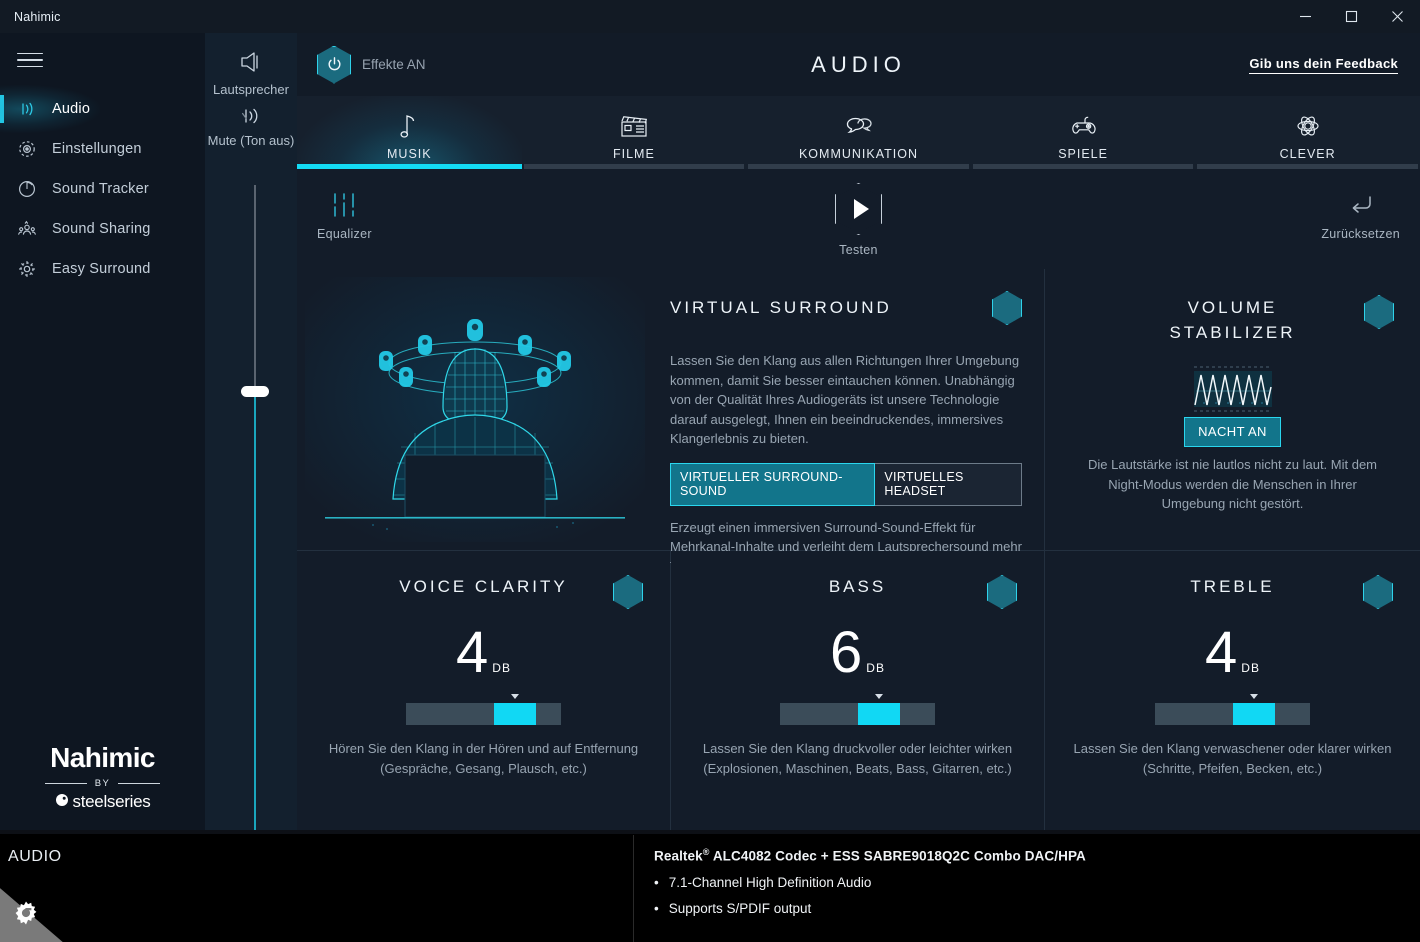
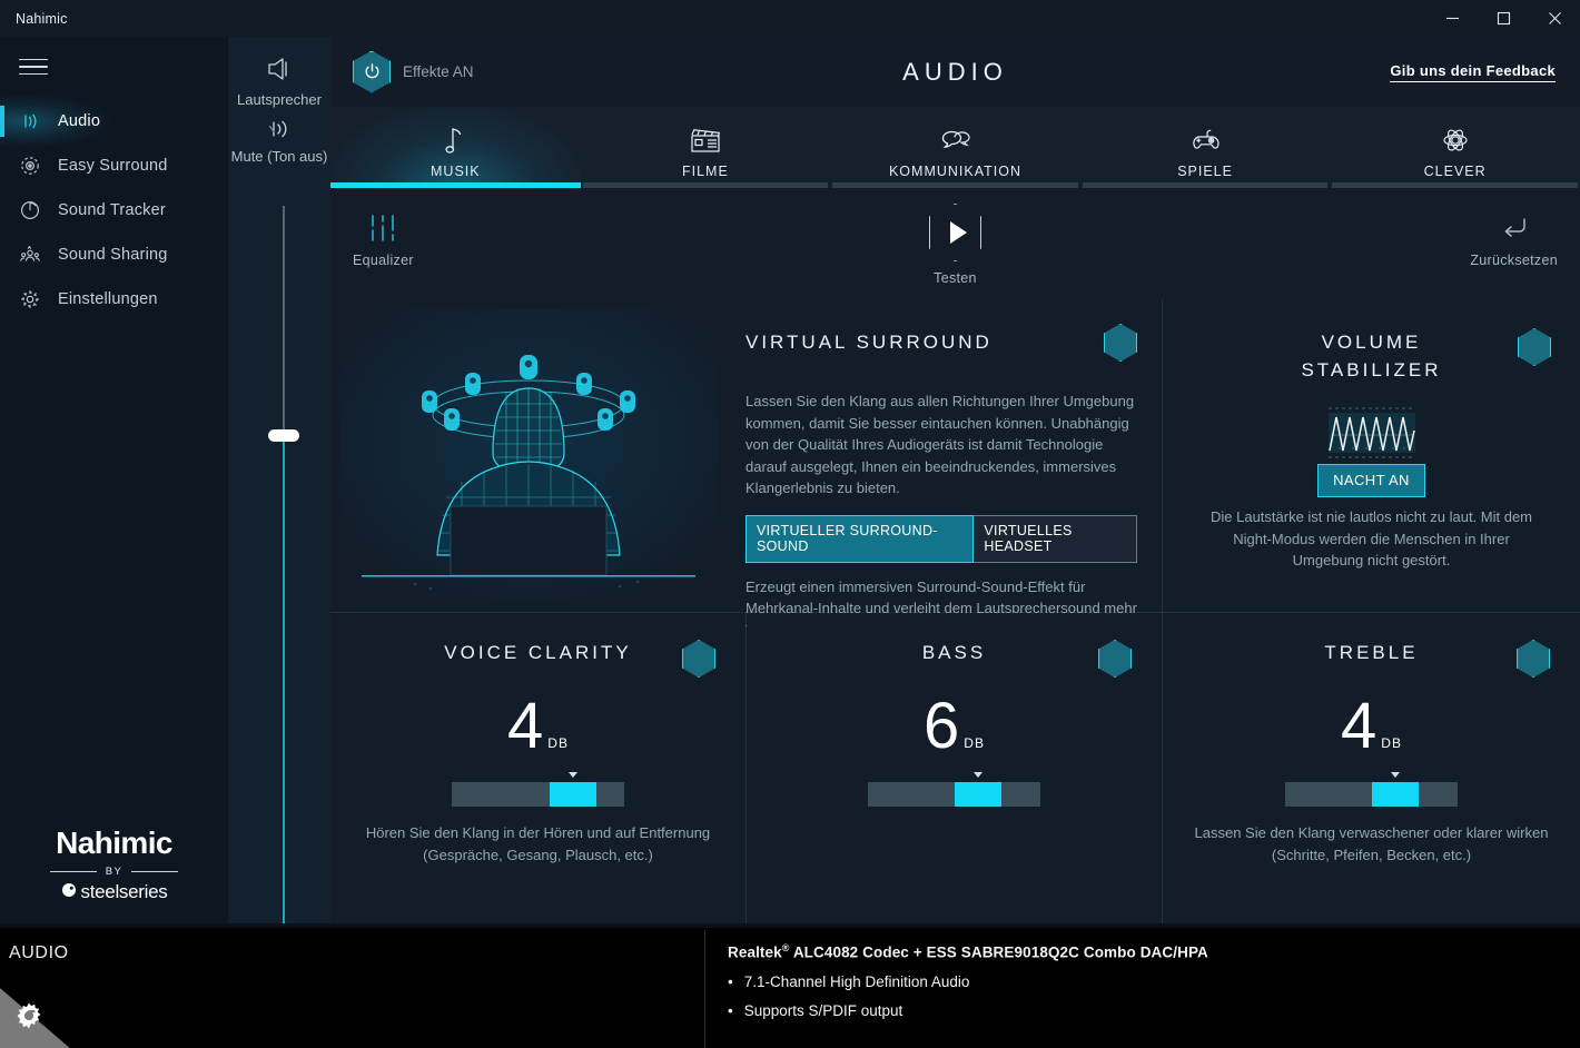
  Nahimic
  Audio
- Einstellungen
+ Easy Surround
  Sound Tracker
  Sound Sharing
- Easy Surround
+ Einstellungen
  Nahimic
  BY
  steelseries
  Lautsprecher
  Mute (Ton aus)
  Effekte AN
  AUDIO
  Gib uns dein Feedback
  MUSIK
  FILME
  KOMMUNIKATION
  SPIELE
  CLEVER
  Equalizer
  Testen
  Zurücksetzen
  VIRTUAL SURROUND
- Lassen Sie den Klang aus allen Richtungen Ihrer Umgebung kommen, damit Sie besser eintauchen können. Unabhängig von der Qualität Ihres Audiogeräts ist unsere Technologie darauf ausgelegt, Ihnen ein beeindruckendes, immersives Klangerlebnis zu bieten.
+ Lassen Sie den Klang aus allen Richtungen Ihrer Umgebung kommen, damit Sie besser eintauchen können. Unabhängig von der Qualität Ihres Audiogeräts ist damit Technologie darauf ausgelegt, Ihnen ein beeindruckendes, immersives Klangerlebnis zu bieten.
  VIRTUELLER SURROUND-SOUND
  VIRTUELLES HEADSET
  Erzeugt einen immersiven Surround-Sound-Effekt für Mehrkanal-Inhalte und verleiht dem Lautsprechersound mehr
  VOLUME
  STABILIZER
  NACHT AN
  Die Lautstärke ist nie lautlos nicht zu laut. Mit dem Night-Modus werden die Menschen in Ihrer Umgebung nicht gestört.
  VOICE CLARITY
  4
  DB
  Hören Sie den Klang in der Hören und auf Entfernung (Gespräche, Gesang, Plausch, etc.)
  BASS
  6
  DB
- Lassen Sie den Klang druckvoller oder leichter wirken (Explosionen, Maschinen, Beats, Bass, Gitarren, etc.)
  TREBLE
  4
  DB
  Lassen Sie den Klang verwaschener oder klarer wirken (Schritte, Pfeifen, Becken, etc.)
  AUDIO
  Realtek® ALC4082 Codec + ESS SABRE9018Q2C Combo DAC/HPA
  •
  7.1-Channel High Definition Audio
  •
  Supports S/PDIF output
